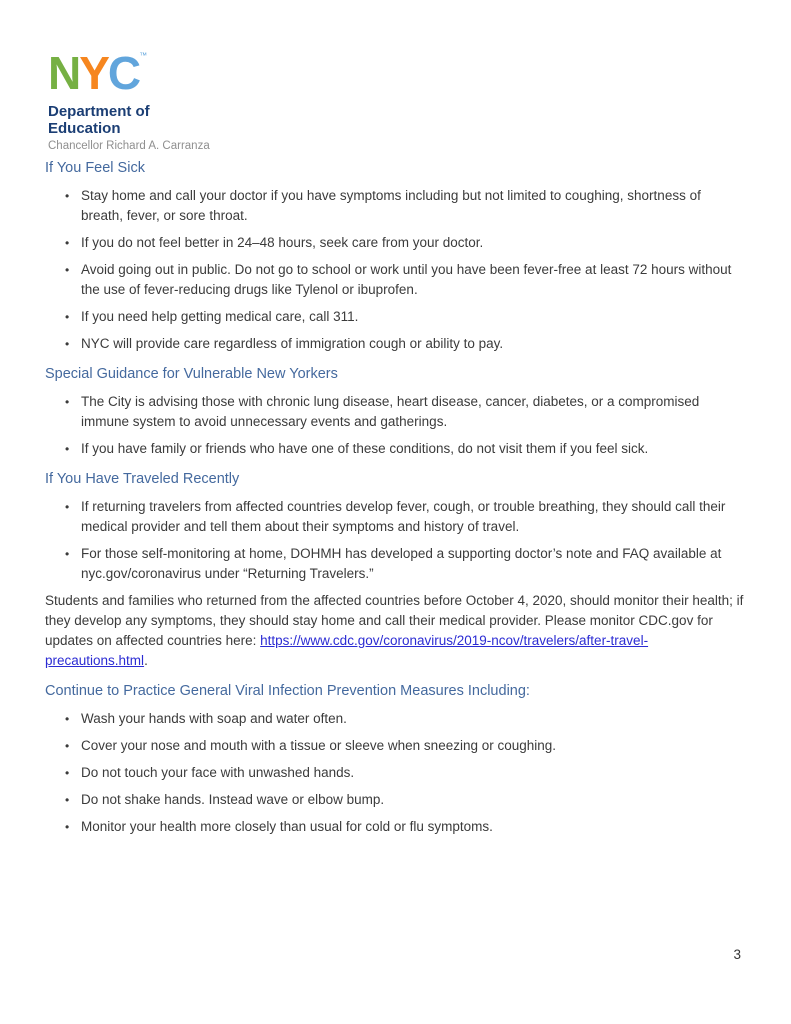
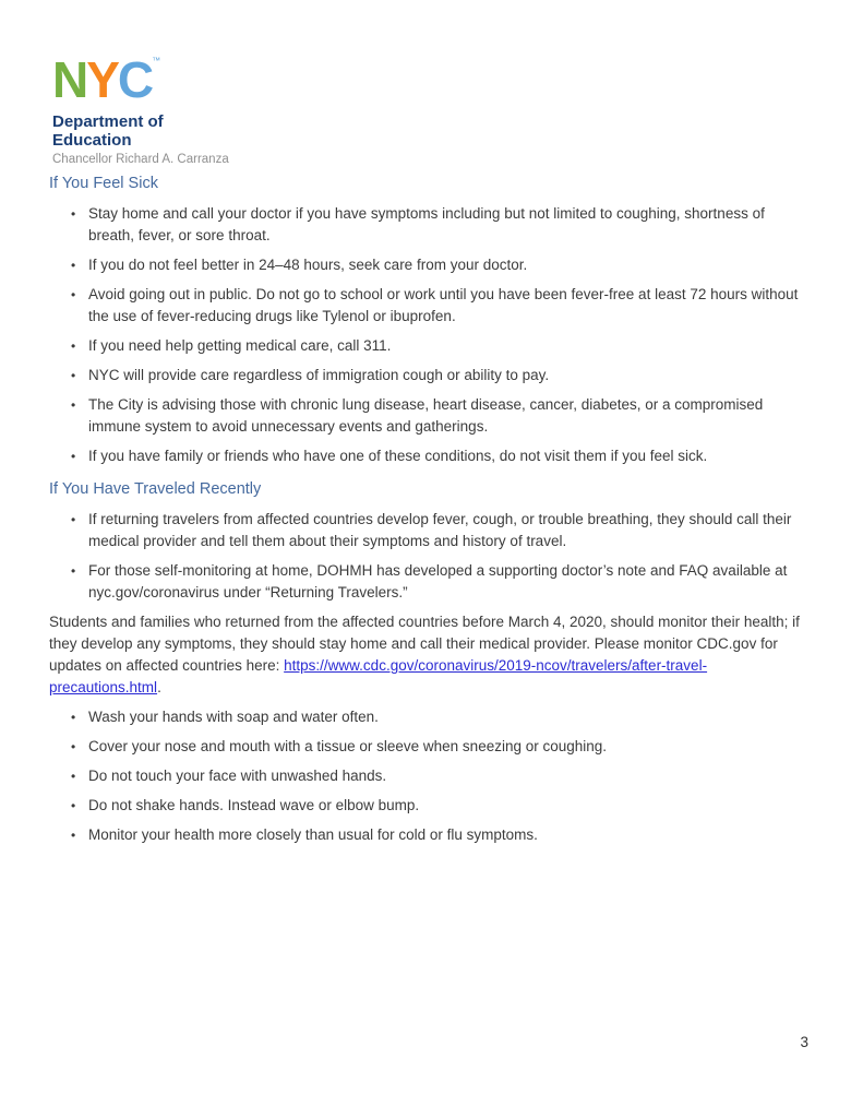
  NYC™
  Department of
  Education
  Chancellor Richard A. Carranza
  If You Feel Sick
  •
  Stay home and call your doctor if you have symptoms including but not limited to coughing, shortness of breath, fever, or sore throat.
  •
  If you do not feel better in 24–48 hours, seek care from your doctor.
  •
  Avoid going out in public. Do not go to school or work until you have been fever-free at least 72 hours without the use of fever-reducing drugs like Tylenol or ibuprofen.
  •
  If you need help getting medical care, call 311.
  •
  NYC will provide care regardless of immigration cough or ability to pay.
- Special Guidance for Vulnerable New Yorkers
  •
  The City is advising those with chronic lung disease, heart disease, cancer, diabetes, or a compromised immune system to avoid unnecessary events and gatherings.
  •
  If you have family or friends who have one of these conditions, do not visit them if you feel sick.
  If You Have Traveled Recently
  •
  If returning travelers from affected countries develop fever, cough, or trouble breathing, they should call their medical provider and tell them about their symptoms and history of travel.
  •
  For those self-monitoring at home, DOHMH has developed a supporting doctor’s note and FAQ available at nyc.gov/coronavirus under “Returning Travelers.”
- Students and families who returned from the affected countries before October 4, 2020, should monitor their health; if they develop any symptoms, they should stay home and call their medical provider. Please monitor CDC.gov for updates on affected countries here: https://www.cdc.gov/coronavirus/2019-ncov/travelers/after-travel-precautions.html.
+ Students and families who returned from the affected countries before March 4, 2020, should monitor their health; if they develop any symptoms, they should stay home and call their medical provider. Please monitor CDC.gov for updates on affected countries here: https://www.cdc.gov/coronavirus/2019-ncov/travelers/after-travel-precautions.html.
- Continue to Practice General Viral Infection Prevention Measures Including:
  •
  Wash your hands with soap and water often.
  •
  Cover your nose and mouth with a tissue or sleeve when sneezing or coughing.
  •
  Do not touch your face with unwashed hands.
  •
  Do not shake hands. Instead wave or elbow bump.
  •
  Monitor your health more closely than usual for cold or flu symptoms.
  3
